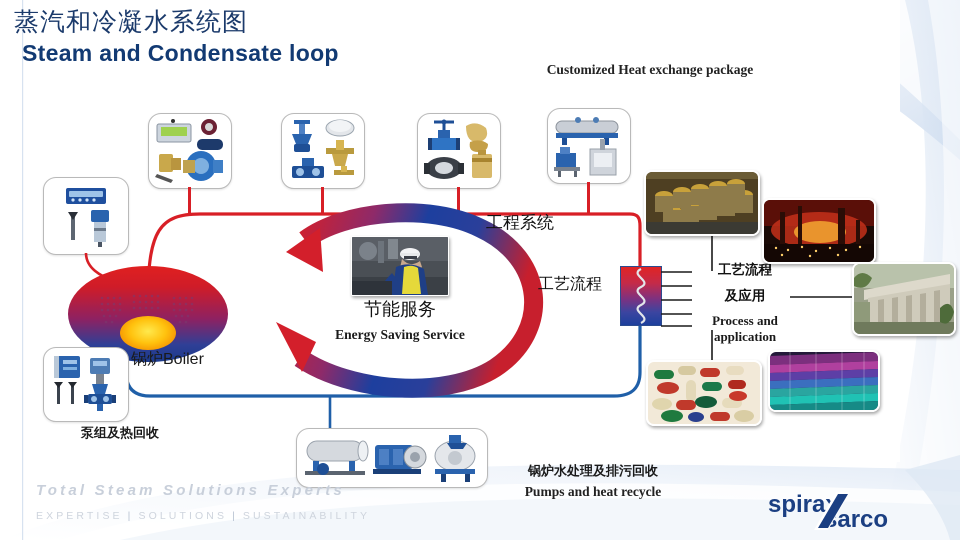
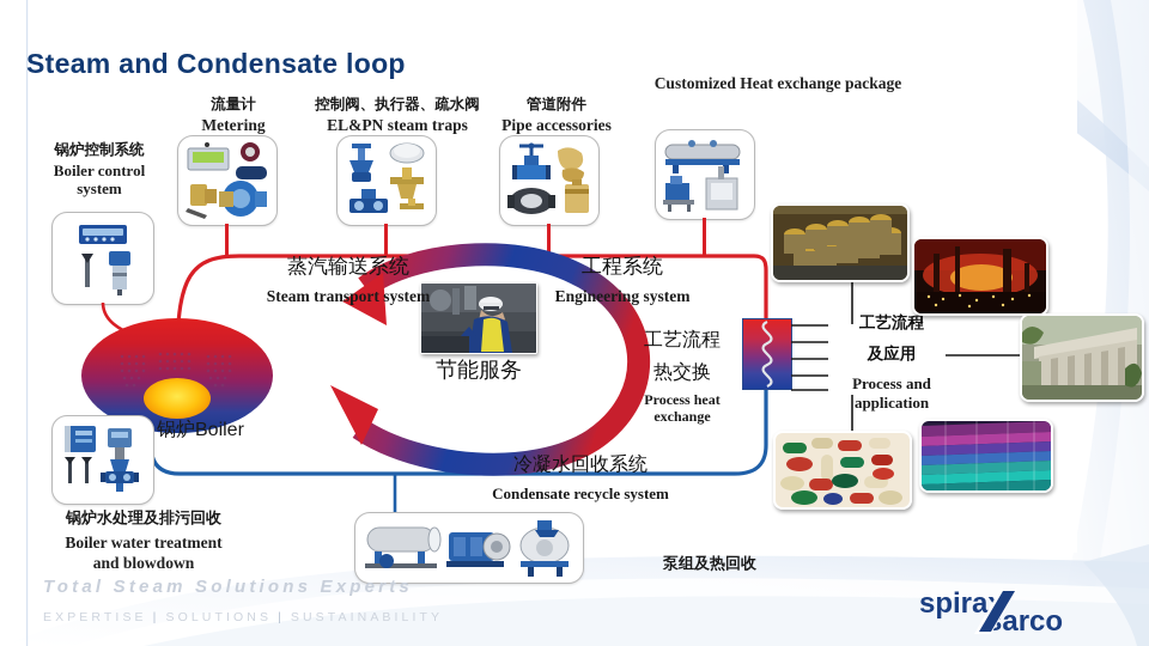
- 蒸汽和冷凝水系统图
  Steam and Condensate loop
+ 锅炉控制系统
+ Boiler control
+ system
+ 流量计
+ Metering
+ 控制阀、执行器、疏水阀
+ EL&PN steam traps
+ 管道附件
+ Pipe accessories
  Customized Heat exchange package
  锅炉Boiler
+ 蒸汽输送系统
+ Steam transport system
  工程系统
+ Engineering system
  节能服务
- Energy Saving Service
  工艺流程
+ 热交换
+ Process heat
+ exchange
+ 冷凝水回收系统
+ Condensate recycle system
  工艺流程
  及应用
  Process and
  application
- 泵组及热回收
+ 锅炉水处理及排污回收
+ Boiler water treatment
+ and blowdown
- 锅炉水处理及排污回收
+ 泵组及热回收
- Pumps and heat recycle
  Total Steam Solutions Experts
  EXPERTISE | SOLUTIONS | SUSTAINABILITY
  spira
  arco
